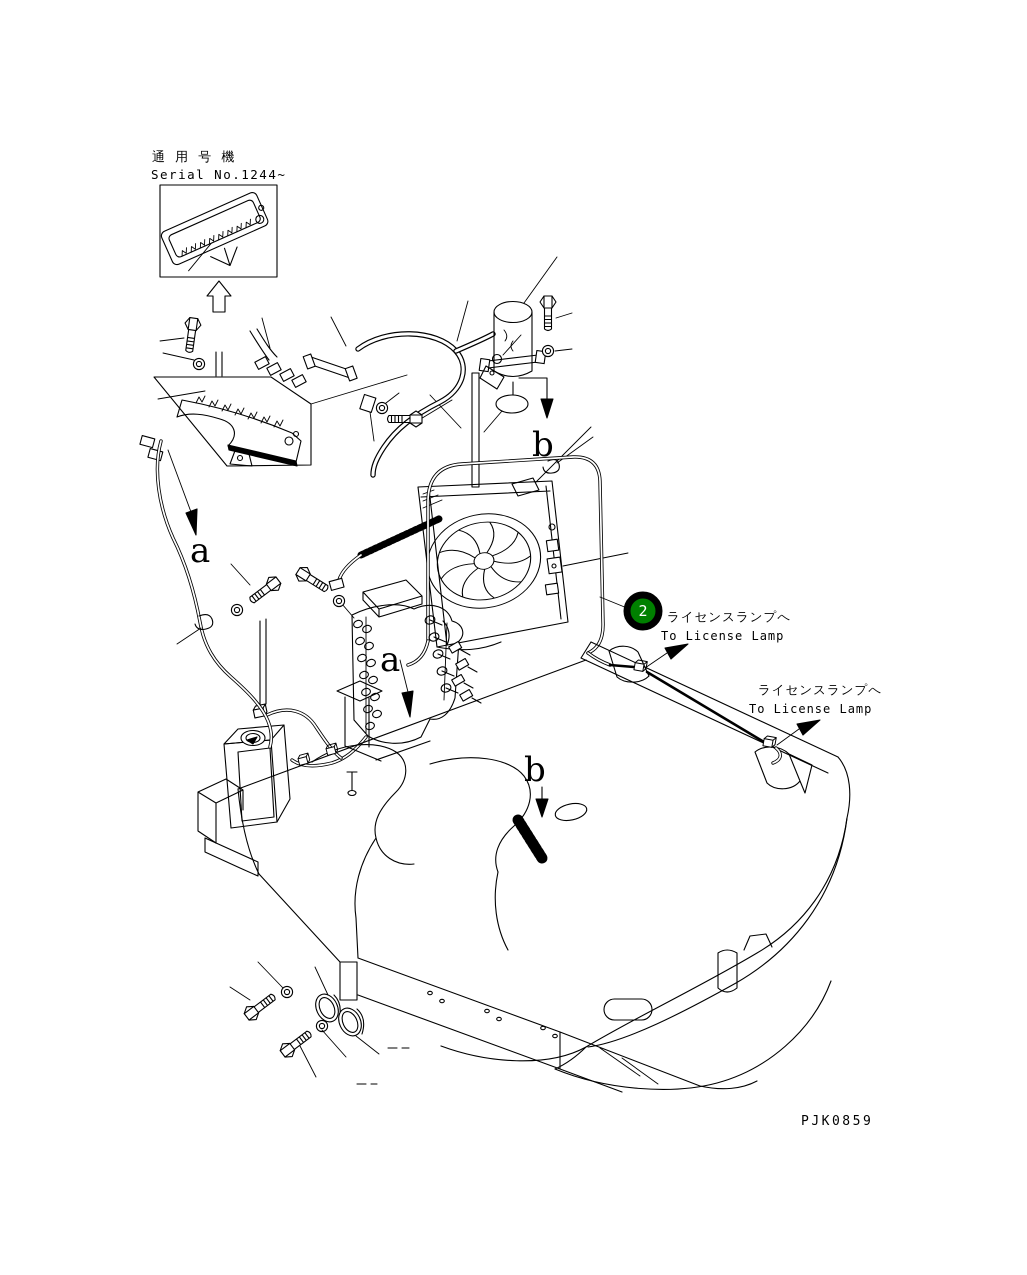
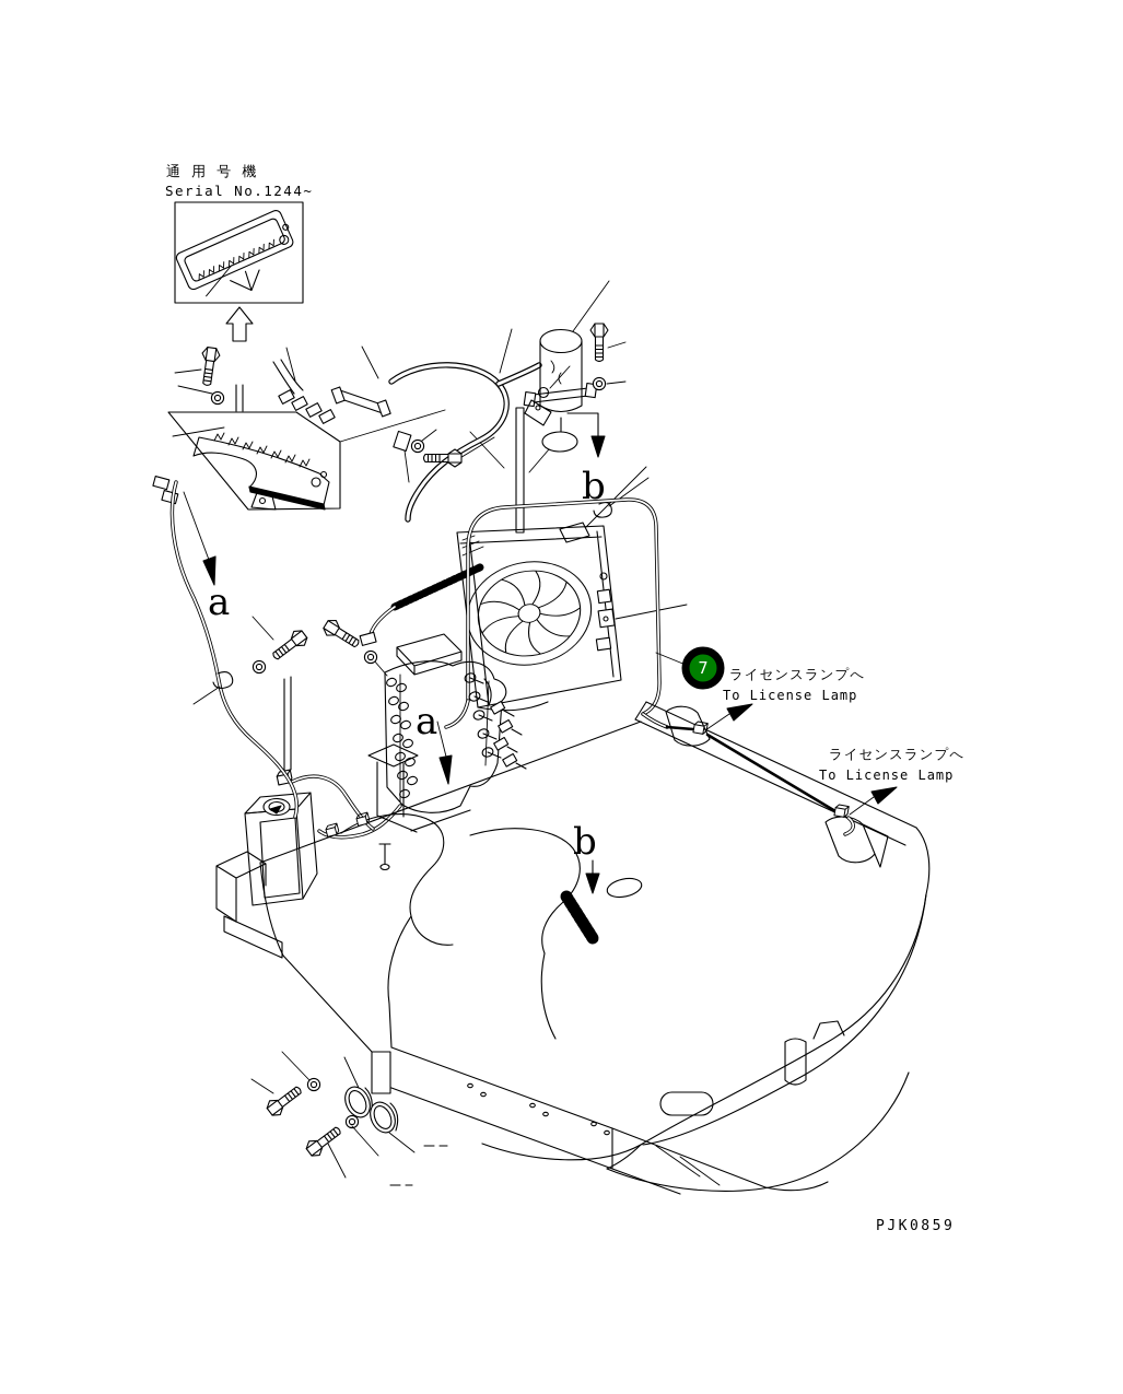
  通 用 号 機
  Serial No.1244~
- 2
+ 7
  ライセンスランプへ
  To License Lamp
  ライセンスランプへ
  To License Lamp
  a
  a
  b
  b
  PJK0859
